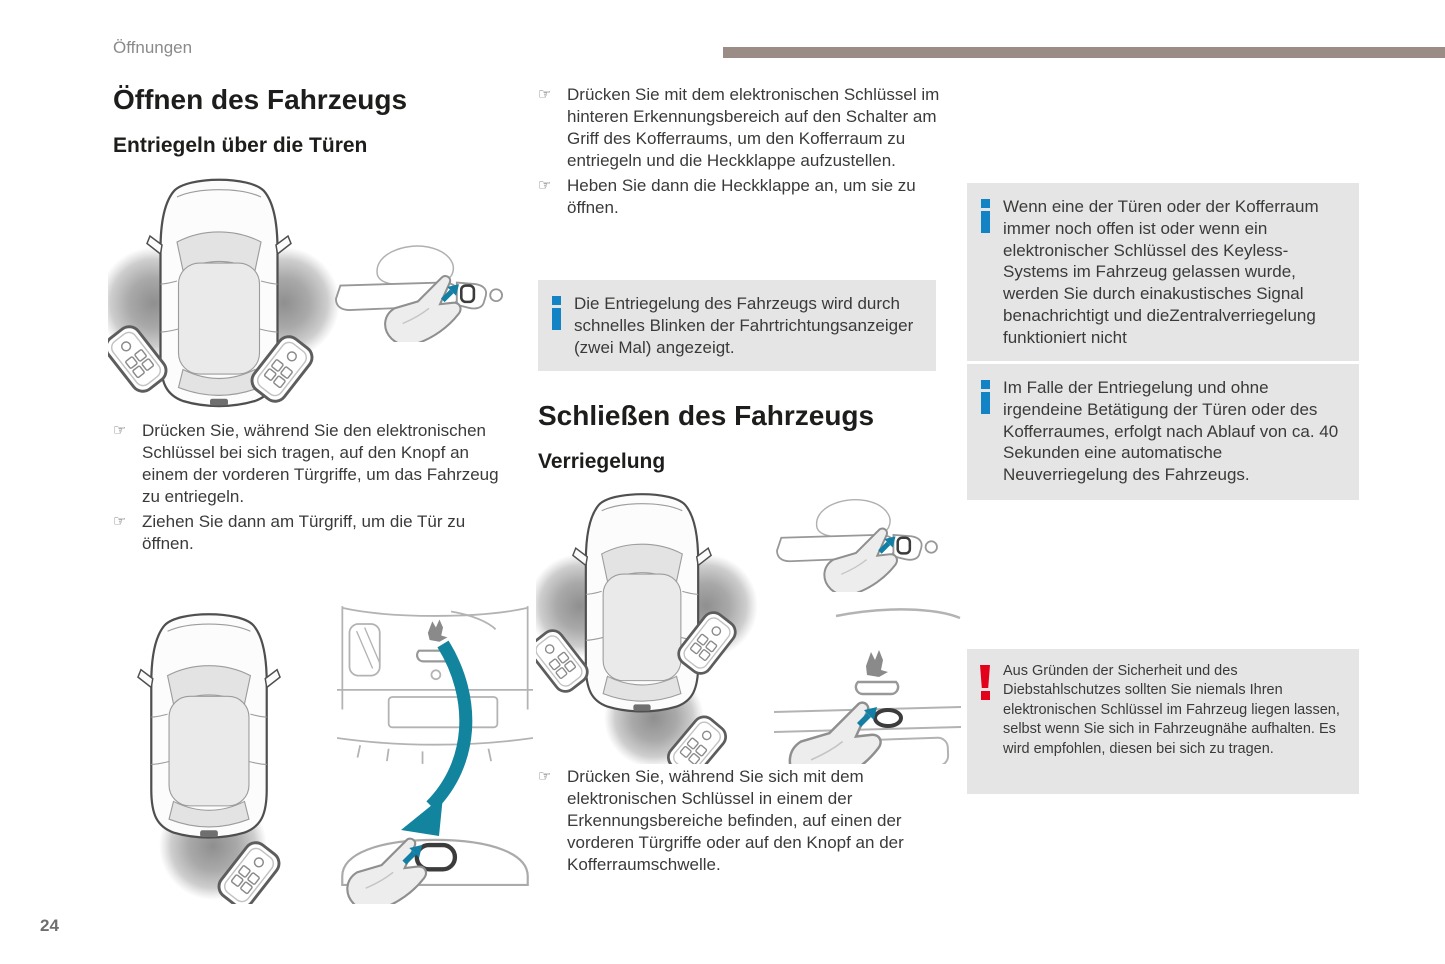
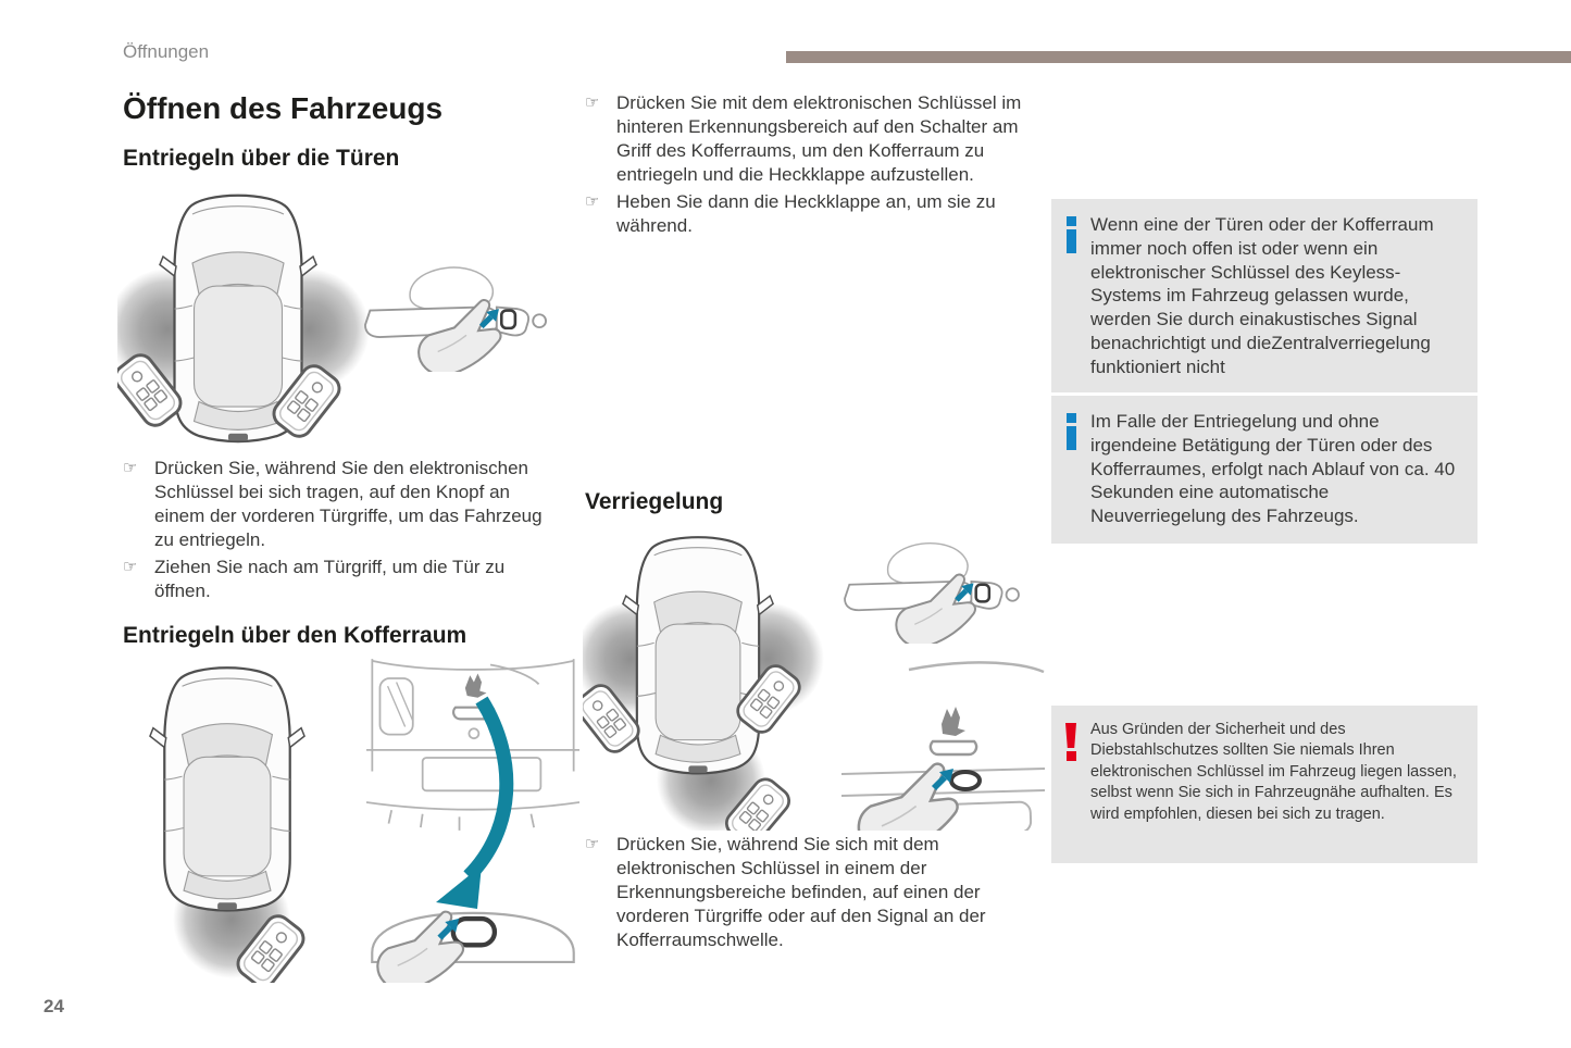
  Öffnungen
  Öffnen des Fahrzeugs
  Entriegeln über die Türen
  ☞
  Drücken Sie, während Sie den elektronischen Schlüssel bei sich tragen, auf den Knopf an einem der vorderen Türgriffe, um das Fahrzeug zu entriegeln.
  ☞
- Ziehen Sie dann am Türgriff, um die Tür zu öffnen.
+ Ziehen Sie nach am Türgriff, um die Tür zu öffnen.
+ Entriegeln über den Kofferraum
  ☞
  Drücken Sie mit dem elektronischen Schlüssel im hinteren Erkennungsbereich auf den Schalter am Griff des Kofferraums, um den Kofferraum zu entriegeln und die Heckklappe aufzustellen.
  ☞
- Heben Sie dann die Heckklappe an, um sie zu öffnen.
+ Heben Sie dann die Heckklappe an, um sie zu während.
- Die Entriegelung des Fahrzeugs wird durch schnelles Blinken der Fahrtrichtungsanzeiger (zwei Mal) angezeigt.
- Schließen des Fahrzeugs
  Verriegelung
  ☞
- Drücken Sie, während Sie sich mit dem elektronischen Schlüssel in einem der Erkennungsbereiche befinden, auf einen der vorderen Türgriffe oder auf den Knopf an der Kofferraumschwelle.
+ Drücken Sie, während Sie sich mit dem elektronischen Schlüssel in einem der Erkennungsbereiche befinden, auf einen der vorderen Türgriffe oder auf den Signal an der Kofferraumschwelle.
  Wenn eine der Türen oder der Kofferraum immer noch offen ist oder wenn ein elektronischer Schlüssel des Keyless-Systems im Fahrzeug gelassen wurde, werden Sie durch einakustisches Signal benachrichtigt und dieZentralverriegelung funktioniert nicht
  Im Falle der Entriegelung und ohne irgendeine Betätigung der Türen oder des Kofferraumes, erfolgt nach Ablauf von ca. 40 Sekunden eine automatische Neuverriegelung des Fahrzeugs.
  Aus Gründen der Sicherheit und des Diebstahlschutzes sollten Sie niemals Ihren elektronischen Schlüssel im Fahrzeug liegen lassen, selbst wenn Sie sich in Fahrzeugnähe aufhalten. Es wird empfohlen, diesen bei sich zu tragen.
  24
